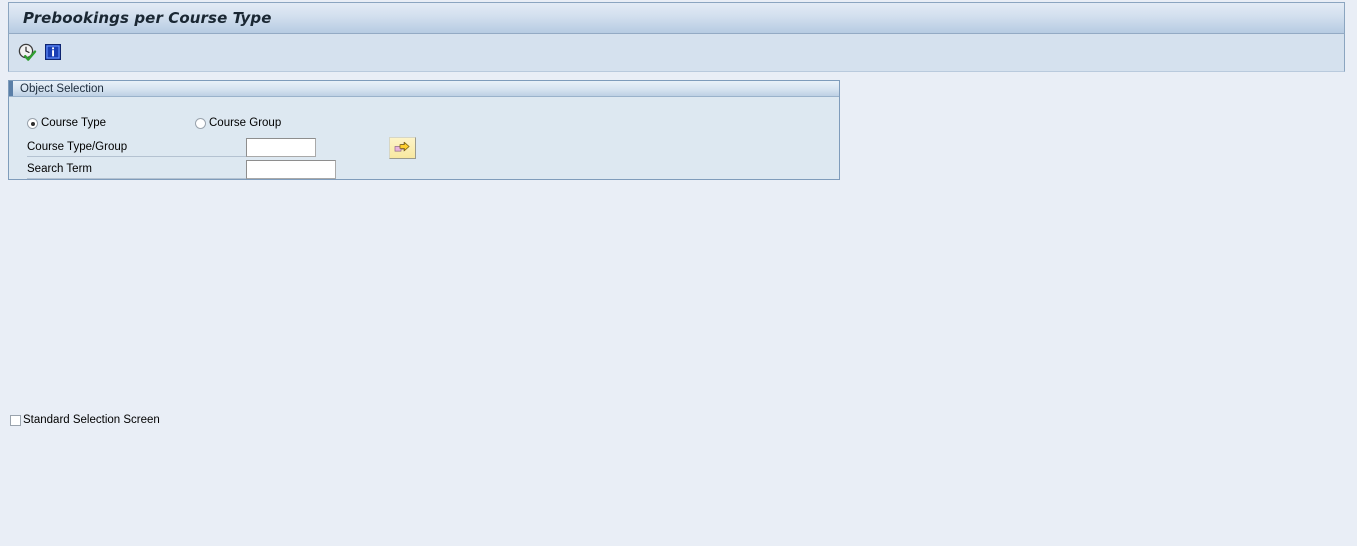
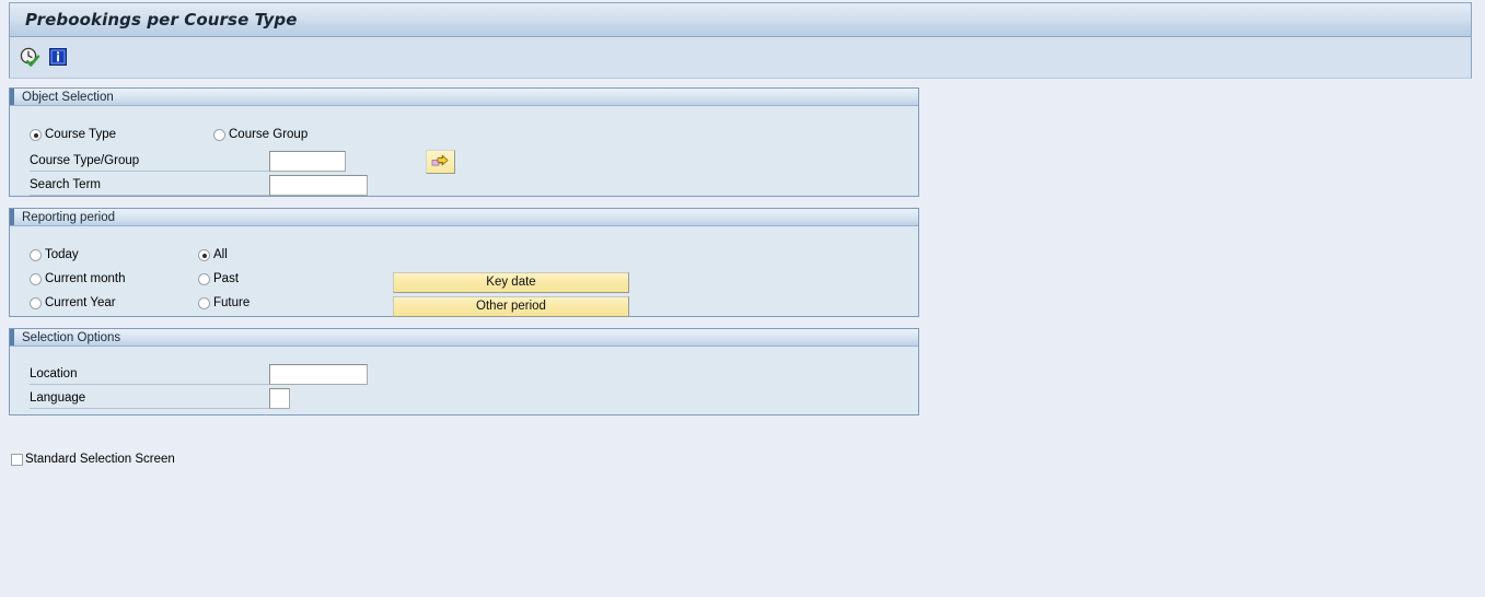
  Prebookings per Course Type
  Object Selection
  Course Type
  Course Group
  Course Type/Group
  Search Term
+ Reporting period
+ Today
+ Current month
+ Current Year
+ All
+ Past
+ Future
+ Key date
+ Other period
+ Selection Options
+ Location
+ Language
  Standard Selection Screen
